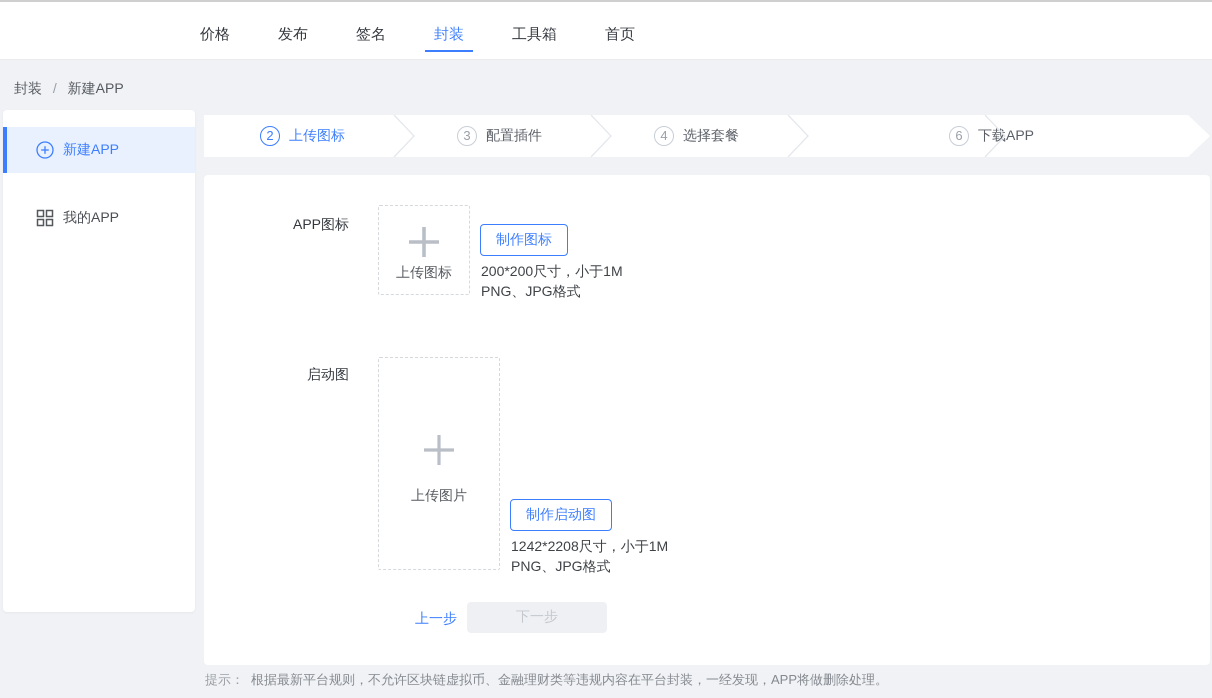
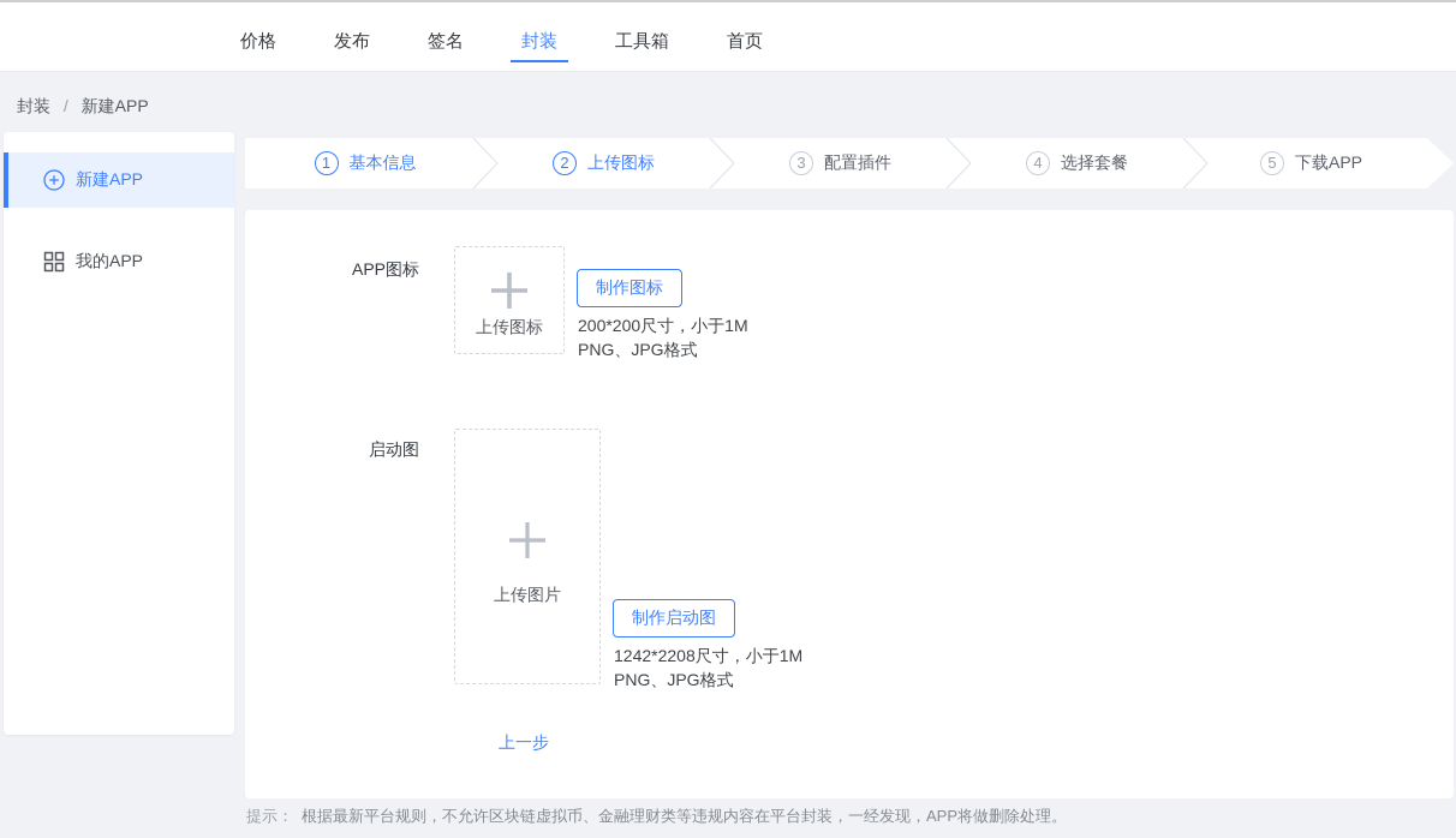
  价格
  发布
  签名
  封装
  工具箱
  首页
  封装 / 新建APP
  新建APP
  我的APP
+ 1
+ 基本信息
  2
  上传图标
  3
  配置插件
  4
  选择套餐
- 6
+ 5
  下载APP
  APP图标
  上传图标
  制作图标
  200*200尺寸，小于1M
  PNG、JPG格式
  启动图
  上传图片
  制作启动图
  1242*2208尺寸，小于1M
  PNG、JPG格式
  上一步
- 下一步
  提示： 根据最新平台规则，不允许区块链虚拟币、金融理财类等违规内容在平台封装，一经发现，APP将做删除处理。
